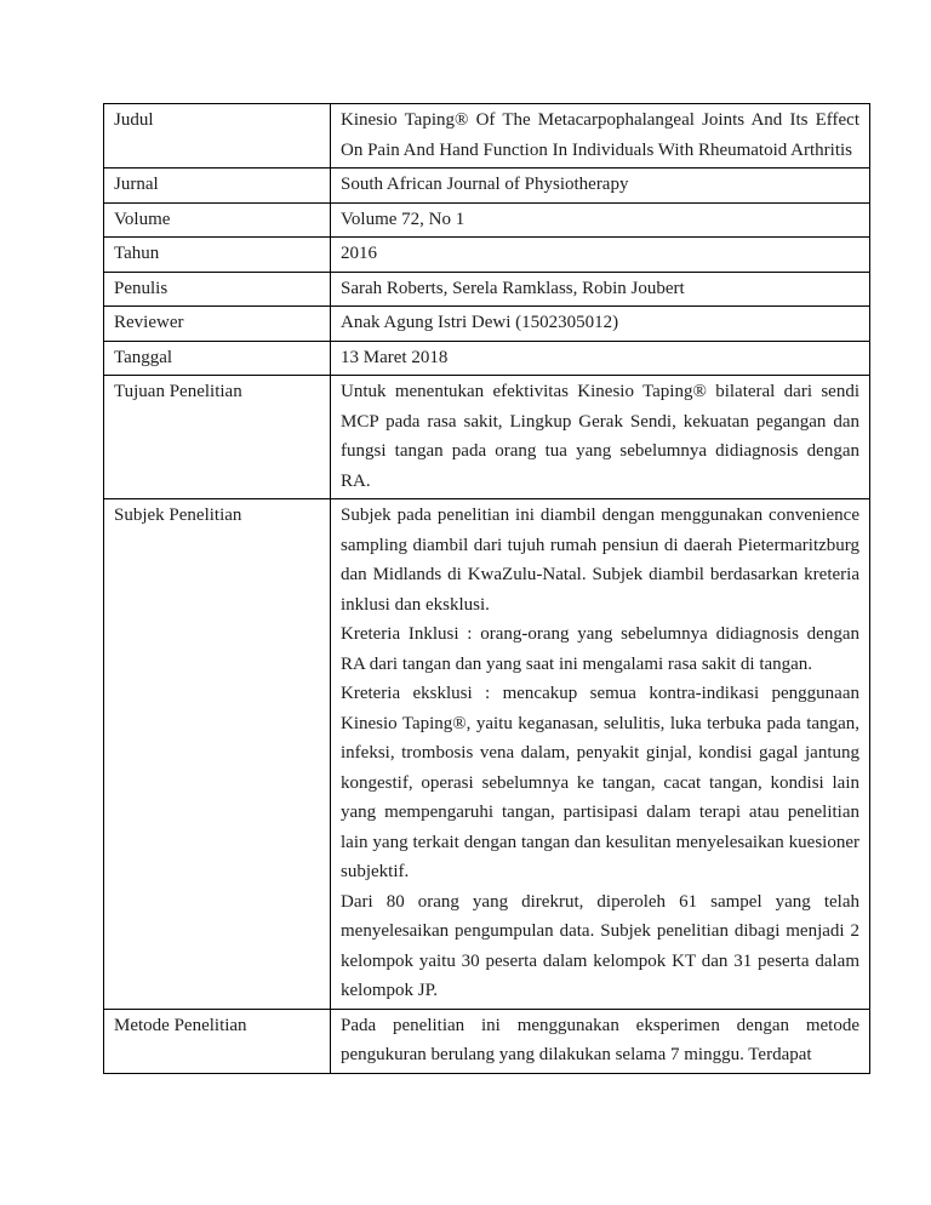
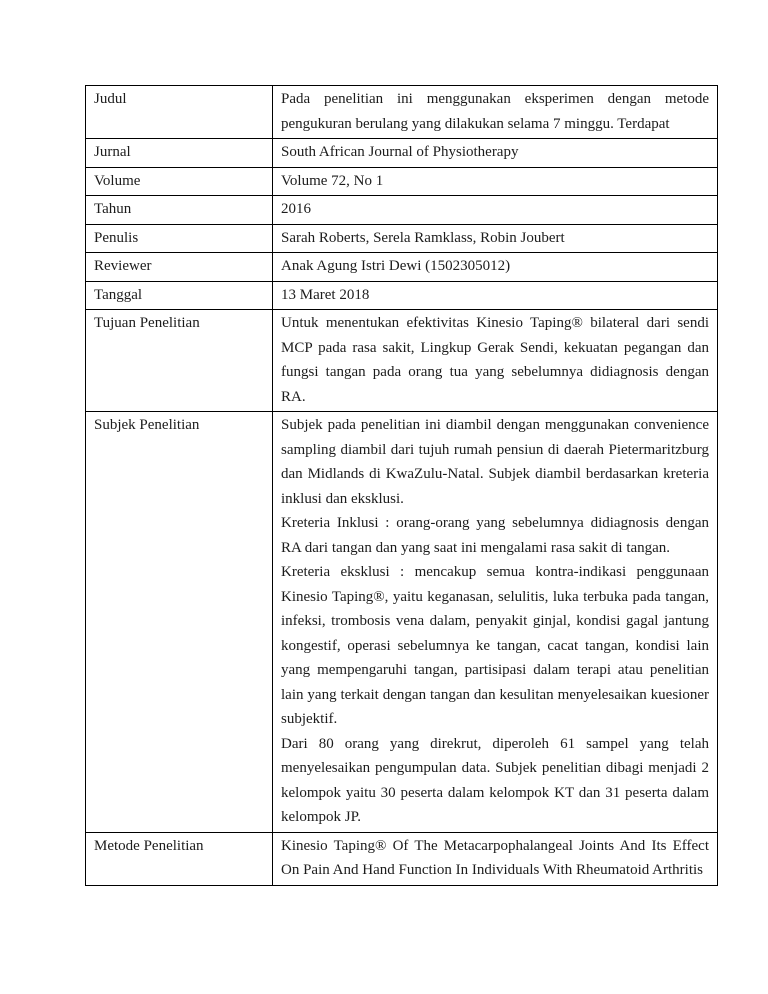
- Judul	Kinesio Taping® Of The Metacarpophalangeal Joints And Its Effect On Pain And Hand Function In Individuals With Rheumatoid Arthritis
+ Judul	Pada penelitian ini menggunakan eksperimen dengan metode pengukuran berulang yang dilakukan selama 7 minggu. Terdapat
  Jurnal	South African Journal of Physiotherapy
  Volume	Volume 72, No 1
  Tahun	2016
  Penulis	Sarah Roberts, Serela Ramklass, Robin Joubert
  Reviewer	Anak Agung Istri Dewi (1502305012)
  Tanggal	13 Maret 2018
  Tujuan Penelitian	Untuk menentukan efektivitas Kinesio Taping® bilateral dari sendi MCP pada rasa sakit, Lingkup Gerak Sendi, kekuatan pegangan dan fungsi tangan pada orang tua yang sebelumnya didiagnosis dengan RA.
  Subjek Penelitian	Subjek pada penelitian ini diambil dengan menggunakan convenience sampling diambil dari tujuh rumah pensiun di daerah Pietermaritzburg dan Midlands di KwaZulu-Natal. Subjek diambil berdasarkan kreteria inklusi dan eksklusi. Kreteria Inklusi : orang-orang yang sebelumnya didiagnosis dengan RA dari tangan dan yang saat ini mengalami rasa sakit di tangan. Kreteria eksklusi : mencakup semua kontra-indikasi penggunaan Kinesio Taping®, yaitu keganasan, selulitis, luka terbuka pada tangan, infeksi, trombosis vena dalam, penyakit ginjal, kondisi gagal jantung kongestif, operasi sebelumnya ke tangan, cacat tangan, kondisi lain yang mempengaruhi tangan, partisipasi dalam terapi atau penelitian lain yang terkait dengan tangan dan kesulitan menyelesaikan kuesioner subjektif. Dari 80 orang yang direkrut, diperoleh 61 sampel yang telah menyelesaikan pengumpulan data. Subjek penelitian dibagi menjadi 2 kelompok yaitu 30 peserta dalam kelompok KT dan 31 peserta dalam kelompok JP.
- Metode Penelitian	Pada penelitian ini menggunakan eksperimen dengan metode pengukuran berulang yang dilakukan selama 7 minggu. Terdapat
+ Metode Penelitian	Kinesio Taping® Of The Metacarpophalangeal Joints And Its Effect On Pain And Hand Function In Individuals With Rheumatoid Arthritis
